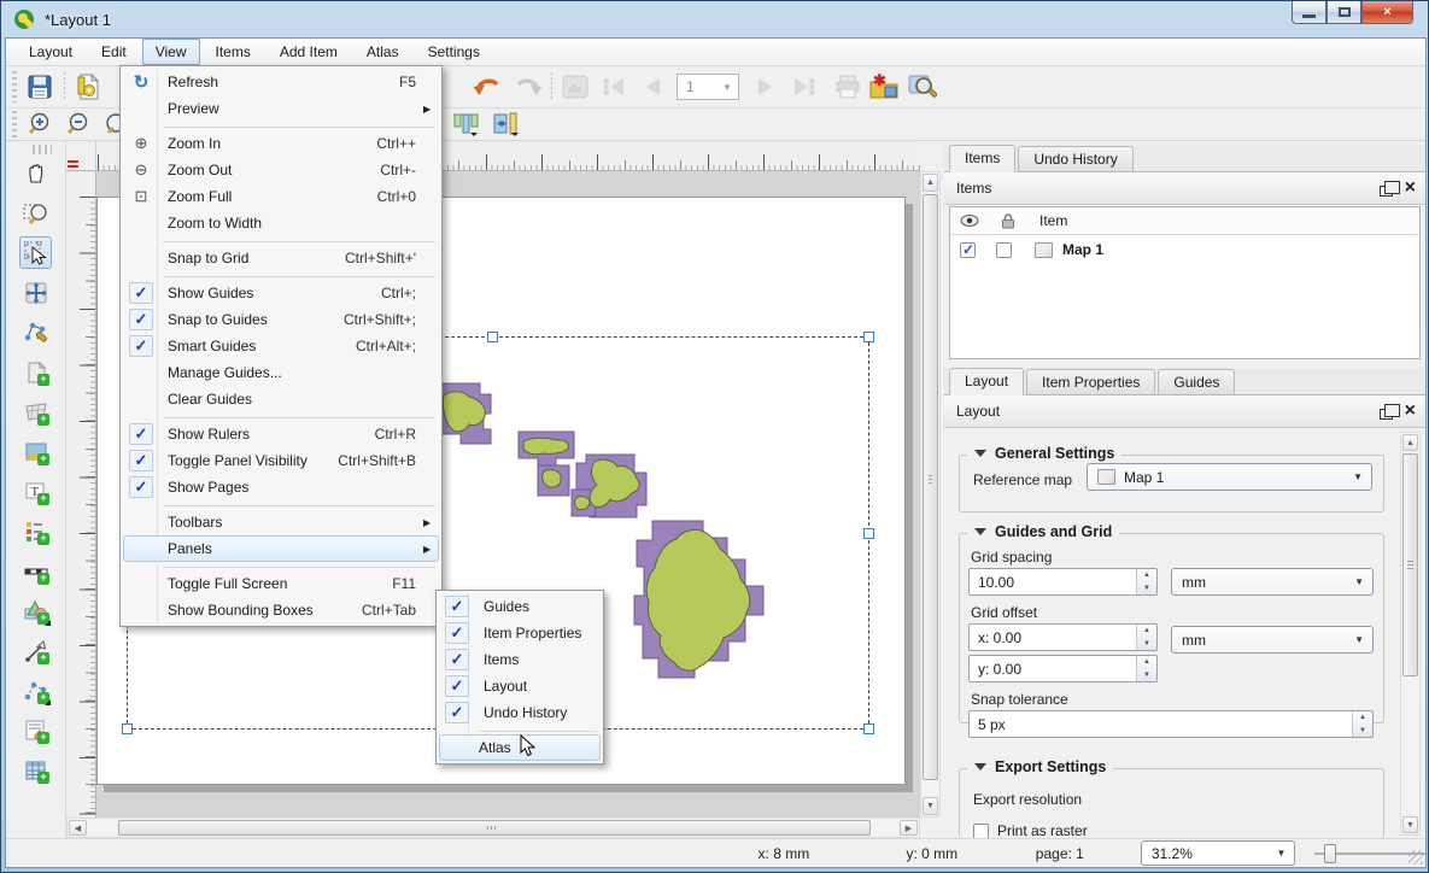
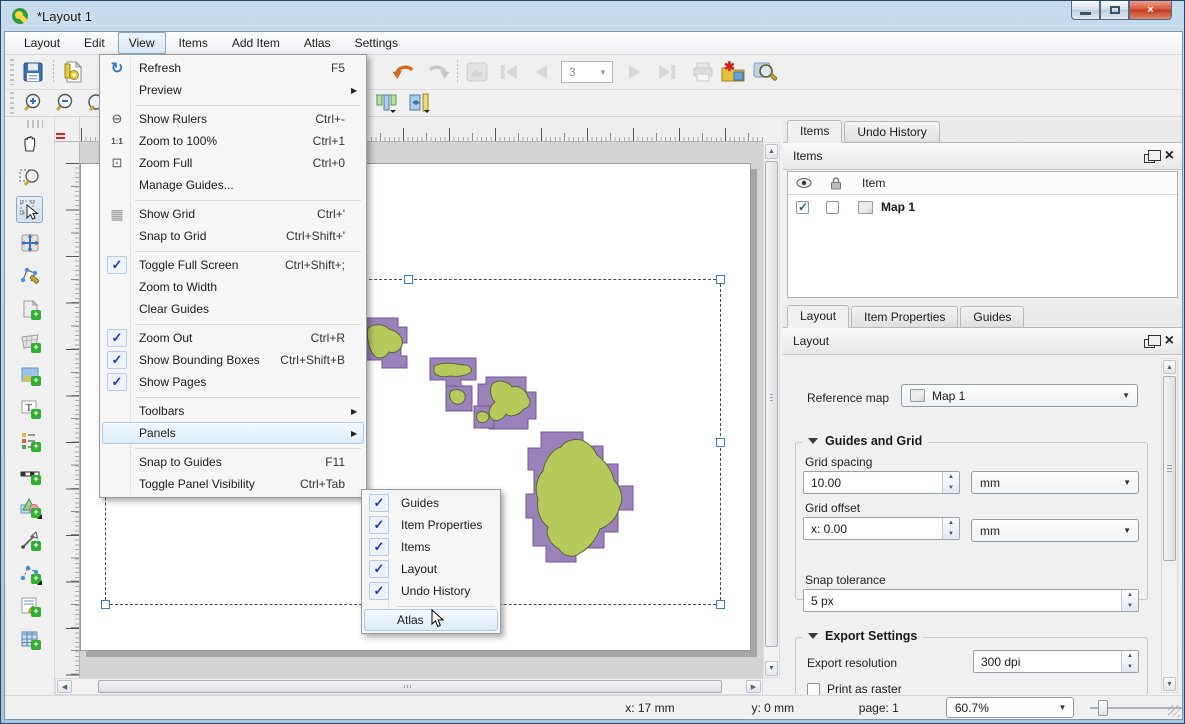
  *Layout 1
  ×
  Layout
  Edit
  View
  Items
  Add Item
  Atlas
  Settings
- 1
+ 3
  ▼
  ✱
  +
  +
  +
  T
  +
  +
  +
  +
  +
  +
  +
  +
  Items
  Undo History
  Items
  ×
  Item
  Map 1
  Layout
  Item Properties
  Guides
  Layout
  ×
- General Settings
  Reference map
  Map 1
  ▼
  Guides and Grid
  Grid spacing
  10.00
  mm
  ▼
  Grid offset
  x: 0.00
- y: 0.00
  mm
  ▼
  Snap tolerance
  5 px
  Export Settings
  Export resolution
+ 300 dpi
  Print as raster
- x: 8 mm
+ x: 17 mm
  y: 0 mm
  page: 1
- 31.2%
+ 60.7%
  ▼
  ↻
  Refresh
  F5
  Preview
- ⊕
- Zoom In
- Ctrl++
  ⊖
- Zoom Out
+ Show Rulers
  Ctrl+-
+ 1:1
+ Zoom to 100%
+ Ctrl+1
  ⊡
  Zoom Full
  Ctrl+0
- Zoom to Width
+ Manage Guides...
+ ▦
+ Show Grid
+ Ctrl+'
  Snap to Grid
  Ctrl+Shift+'
- Show Guides
- Ctrl+;
- Snap to Guides
+ Toggle Full Screen
  Ctrl+Shift+;
- Smart Guides
- Ctrl+Alt+;
- Manage Guides...
+ Zoom to Width
  Clear Guides
- Show Rulers
+ Zoom Out
  Ctrl+R
- Toggle Panel Visibility
+ Show Bounding Boxes
  Ctrl+Shift+B
  Show Pages
  Toolbars
  Panels
- Toggle Full Screen
+ Snap to Guides
  F11
- Show Bounding Boxes
+ Toggle Panel Visibility
  Ctrl+Tab
  Guides
  Item Properties
  Items
  Layout
  Undo History
  Atlas
